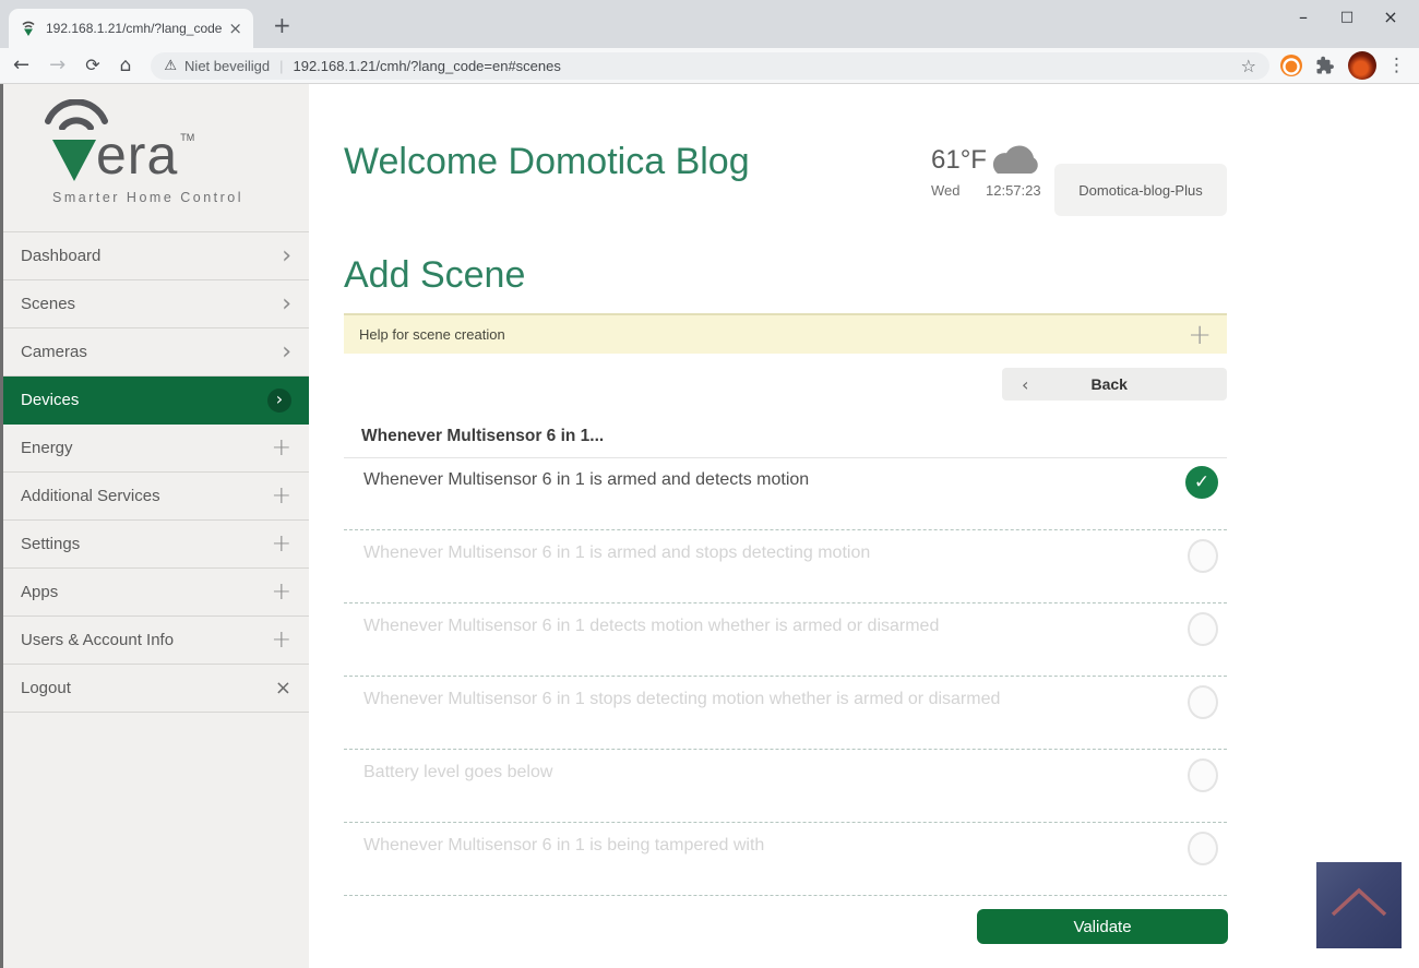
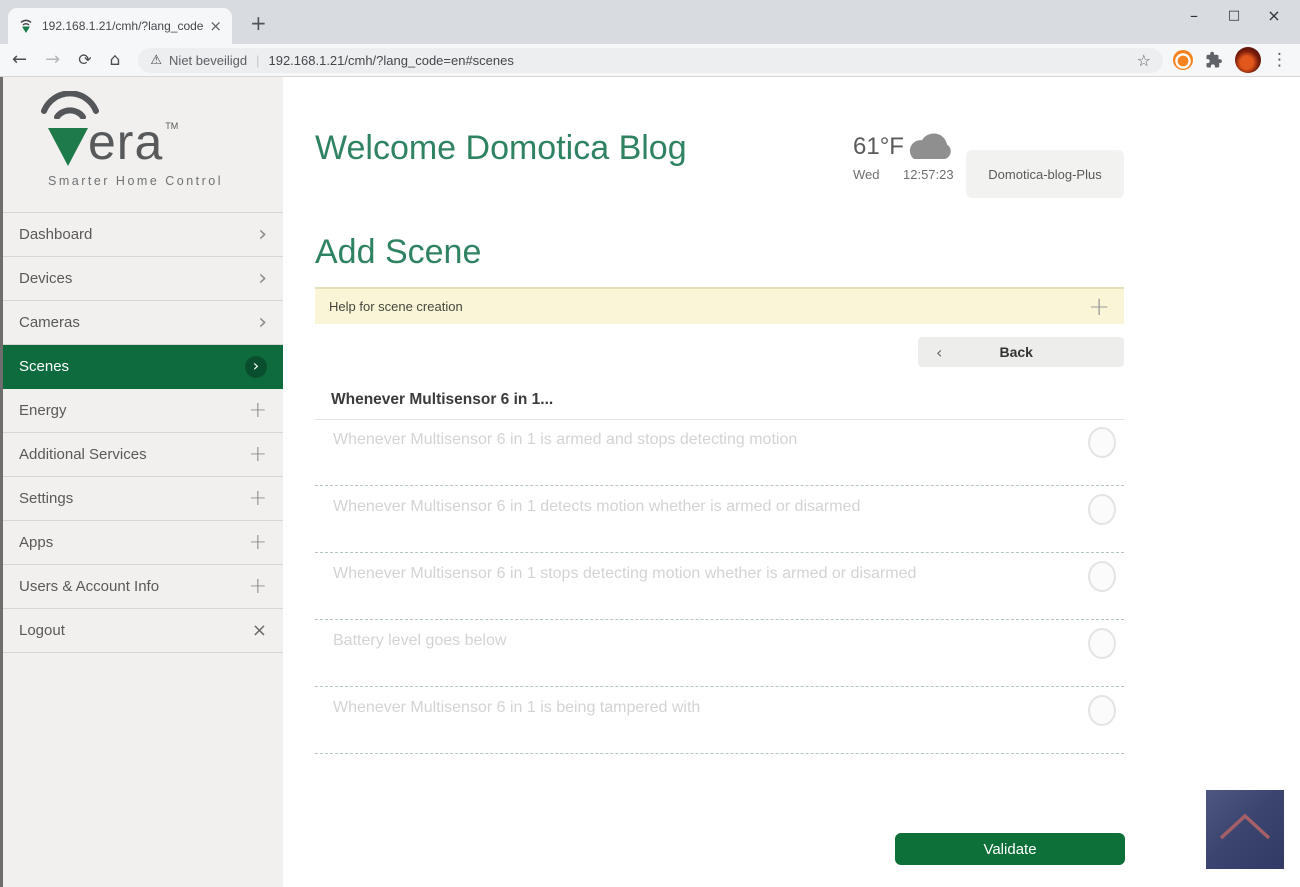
  192.168.1.21/cmh/?lang_code
  ×
  +
  –
  □
  ×
  ←
  →
  ⟳
  ⌂
  ⚠
  Niet beveiligd
  |
  192.168.1.21/cmh/?lang_code=en#scenes
  ☆
  ⋮
  era
  TM
  Smarter Home Control
  Dashboard
  ›
- Scenes
+ Devices
  ›
  Cameras
  ›
- Devices
+ Scenes
  ›
  Energy
  +
  Additional Services
  +
  Settings
  +
  Apps
  +
  Users & Account Info
  +
  Logout
  ×
  Welcome Domotica Blog
  61°F
  Wed
  12:57:23
  Domotica-blog-Plus
  Add Scene
  Help for scene creation
  +
  ‹
  Back
  Whenever Multisensor 6 in 1...
- Whenever Multisensor 6 in 1 is armed and detects motion
- ✓
  Whenever Multisensor 6 in 1 is armed and stops detecting motion
  Whenever Multisensor 6 in 1 detects motion whether is armed or disarmed
  Whenever Multisensor 6 in 1 stops detecting motion whether is armed or disarmed
  Battery level goes below
  Whenever Multisensor 6 in 1 is being tampered with
  Validate
